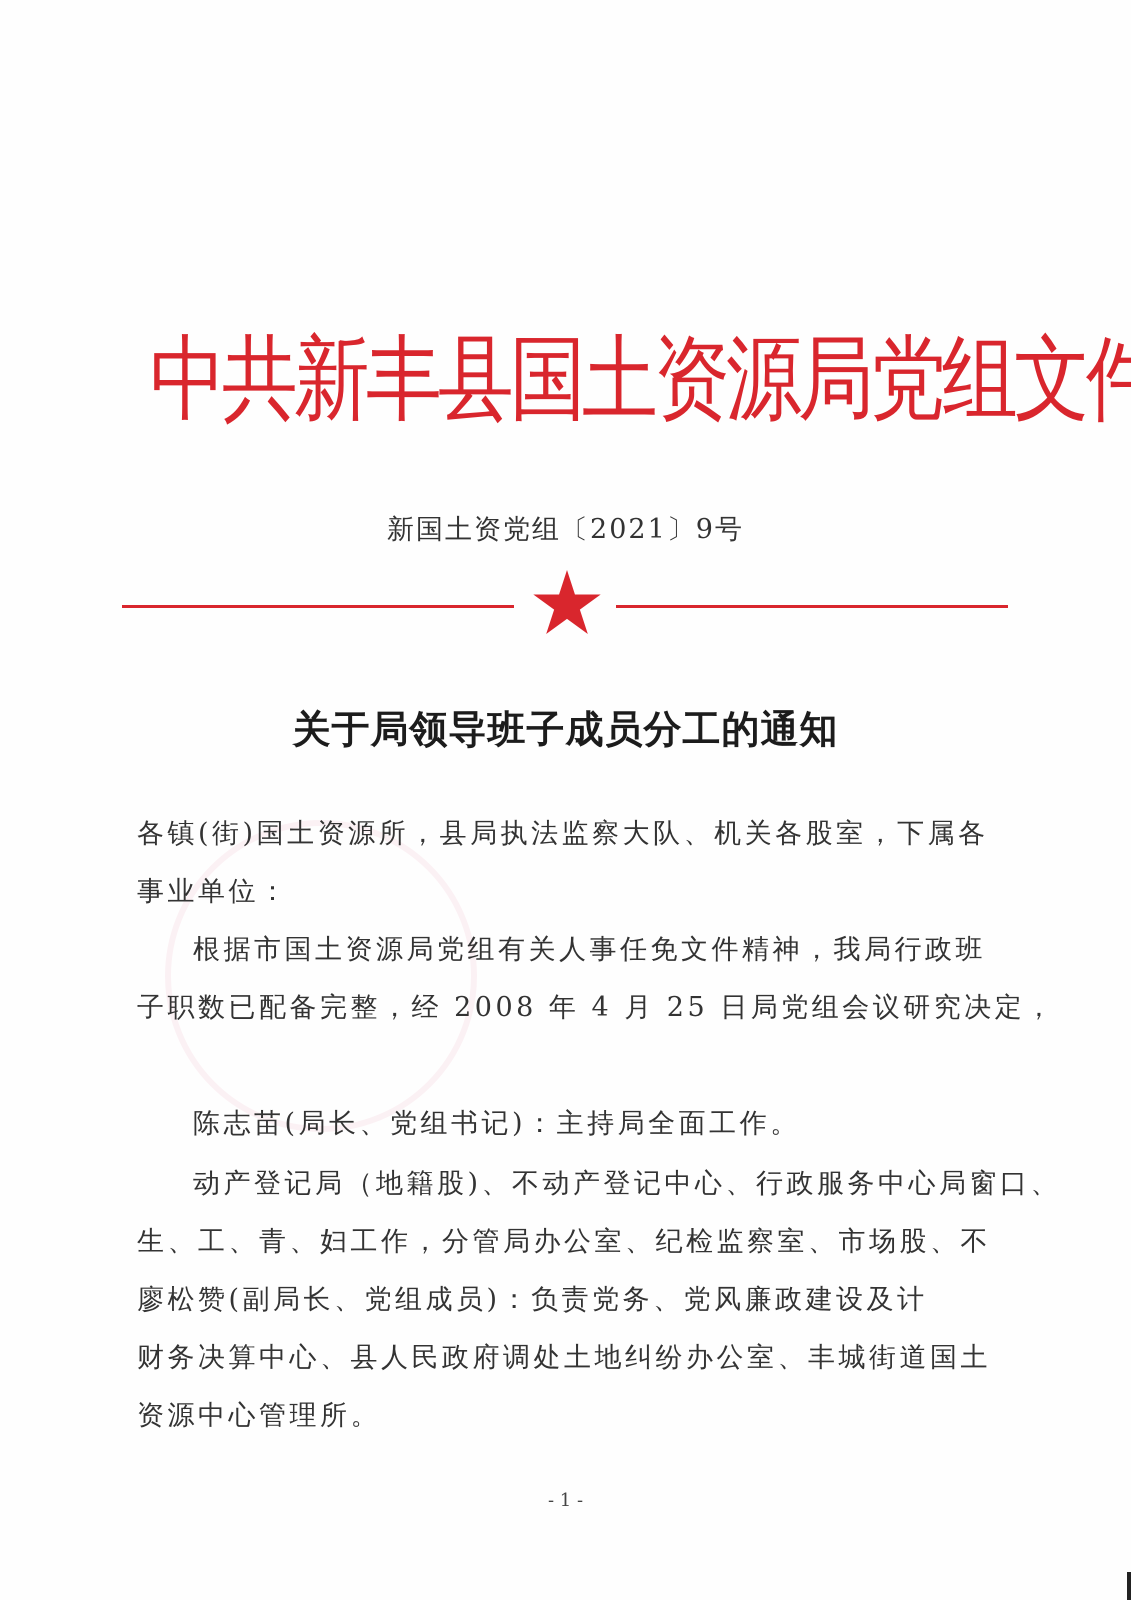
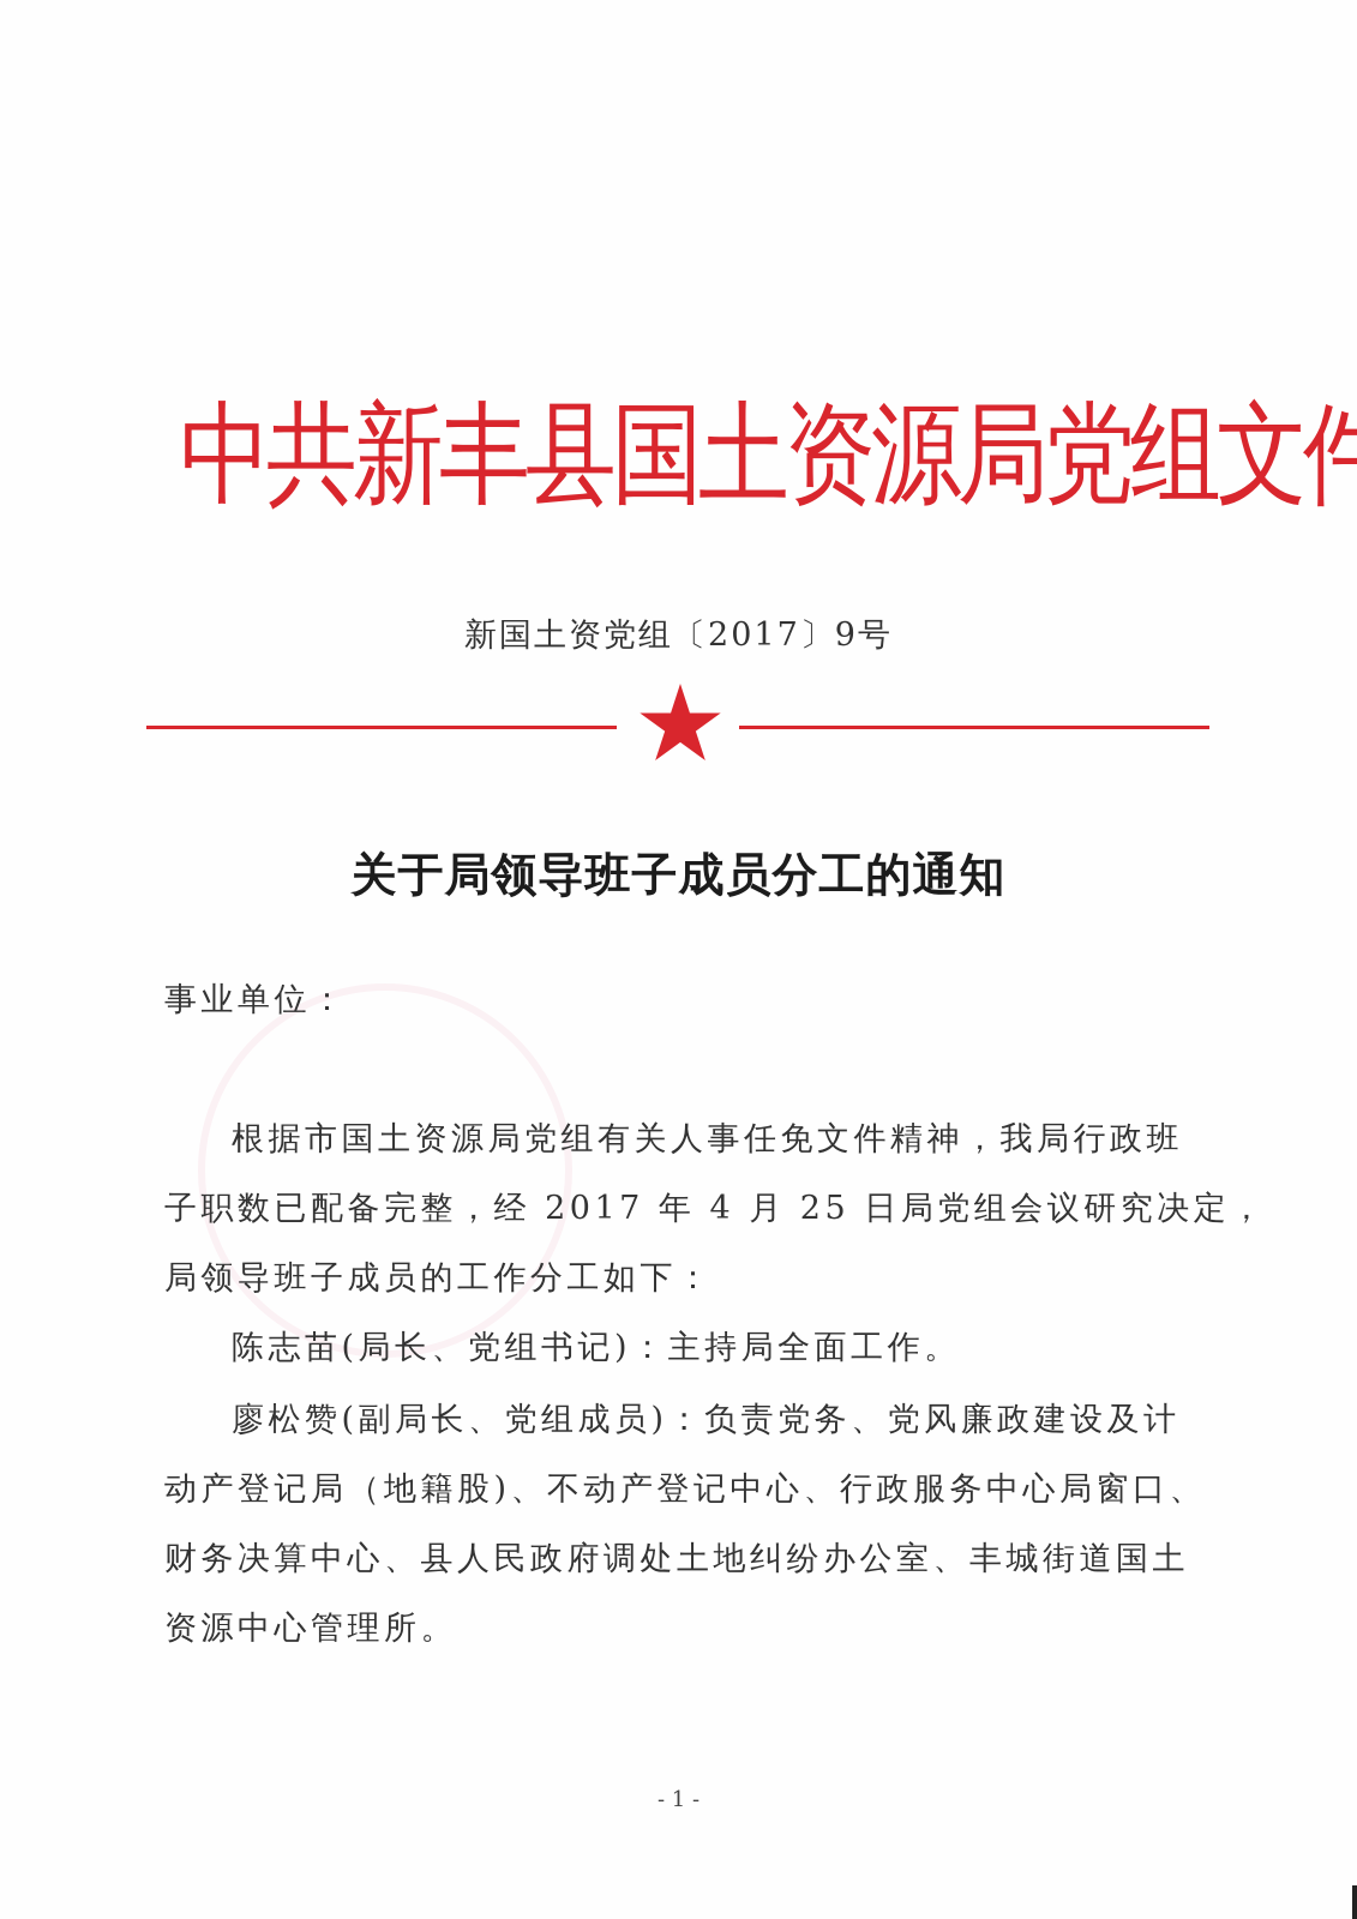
  中共新丰县国土资源局党组文件
- 新国土资党组〔2021〕9号
+ 新国土资党组〔2017〕9号
  关于局领导班子成员分工的通知
- 各镇(街)国土资源所，县局执法监察大队、机关各股室，下属各
  事业单位：
  根据市国土资源局党组有关人事任免文件精神，我局行政班
- 子职数已配备完整，经 2008 年 4 月 25 日局党组会议研究决定，
+ 子职数已配备完整，经 2017 年 4 月 25 日局党组会议研究决定，
+ 局领导班子成员的工作分工如下：
  陈志苗(局长、党组书记)：主持局全面工作。
- 动产登记局（地籍股)、不动产登记中心、行政服务中心局窗口、
+ 廖松赞(副局长、党组成员)：负责党务、党风廉政建设及计
- 生、工、青、妇工作，分管局办公室、纪检监察室、市场股、不
- 廖松赞(副局长、党组成员)：负责党务、党风廉政建设及计
+ 动产登记局（地籍股)、不动产登记中心、行政服务中心局窗口、
  财务决算中心、县人民政府调处土地纠纷办公室、丰城街道国土
  资源中心管理所。
  - 1 -
